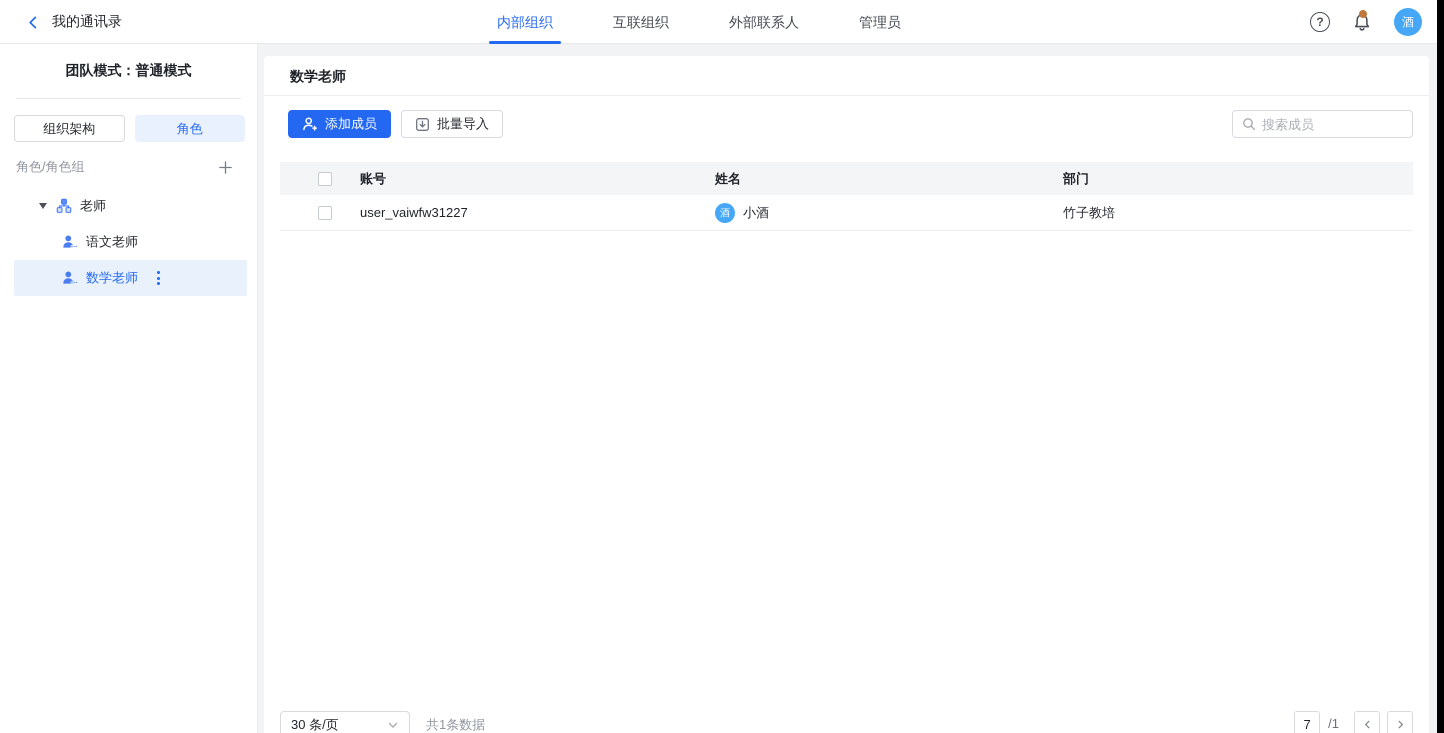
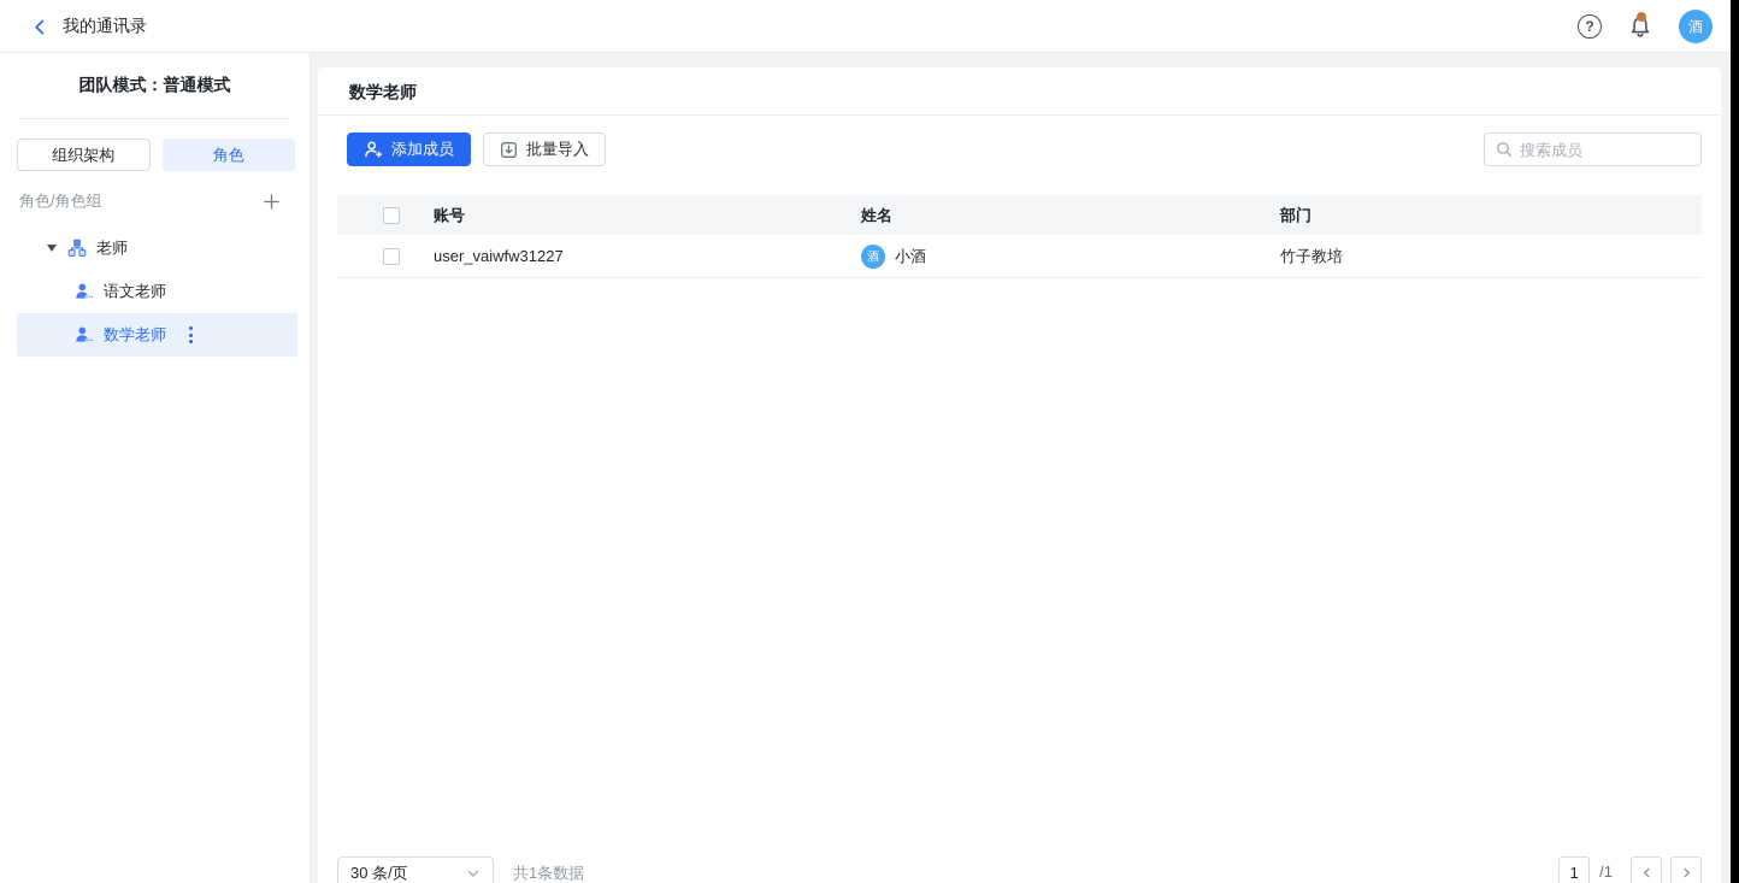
  我的通讯录
- 内部组织
- 互联组织
- 外部联系人
- 管理员
  ?
  酒
  团队模式：普通模式
  组织架构
  角色
  角色/角色组
  老师
  语文老师
  数学老师
  数学老师
  添加成员
  批量导入
  搜索成员
  账号
  姓名
  部门
  user_vaiwfw31227
  酒
  小酒
  竹子教培
  30 条/页
  共1条数据
- 7
+ 1
  /1
